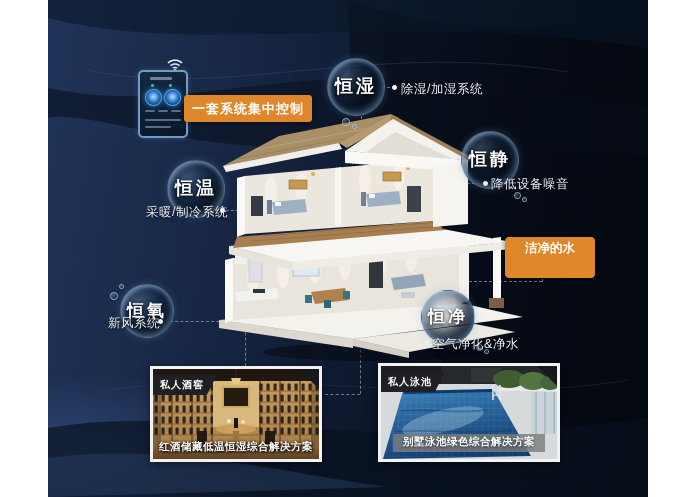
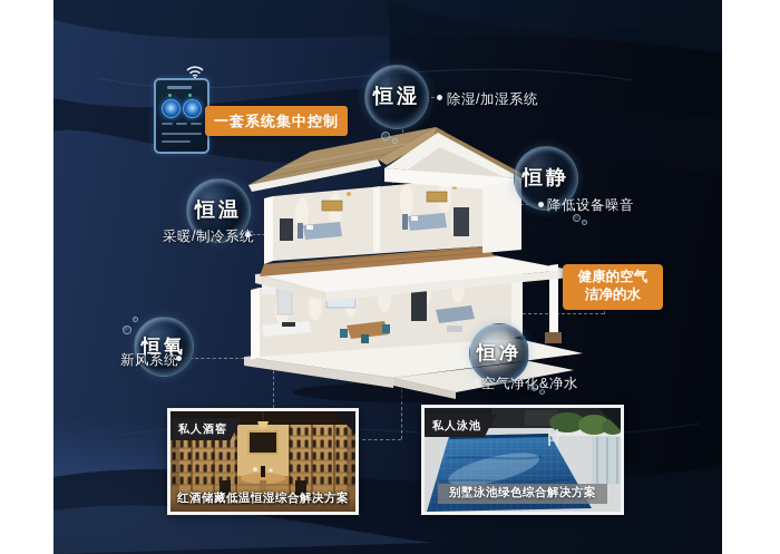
  一套系统集中控制
  恒湿
  恒静
  恒温
  恒氧
  恒净
  除湿/加湿系统
  降低设备噪音
  采暖/制冷系
  新风系统
  空气净化&净水
+ 健康的空气
  洁净的水
  私人酒窖
  红酒储藏低温恒湿综合解决方案
  私人泳池
  别墅泳池绿色综合解决方案
